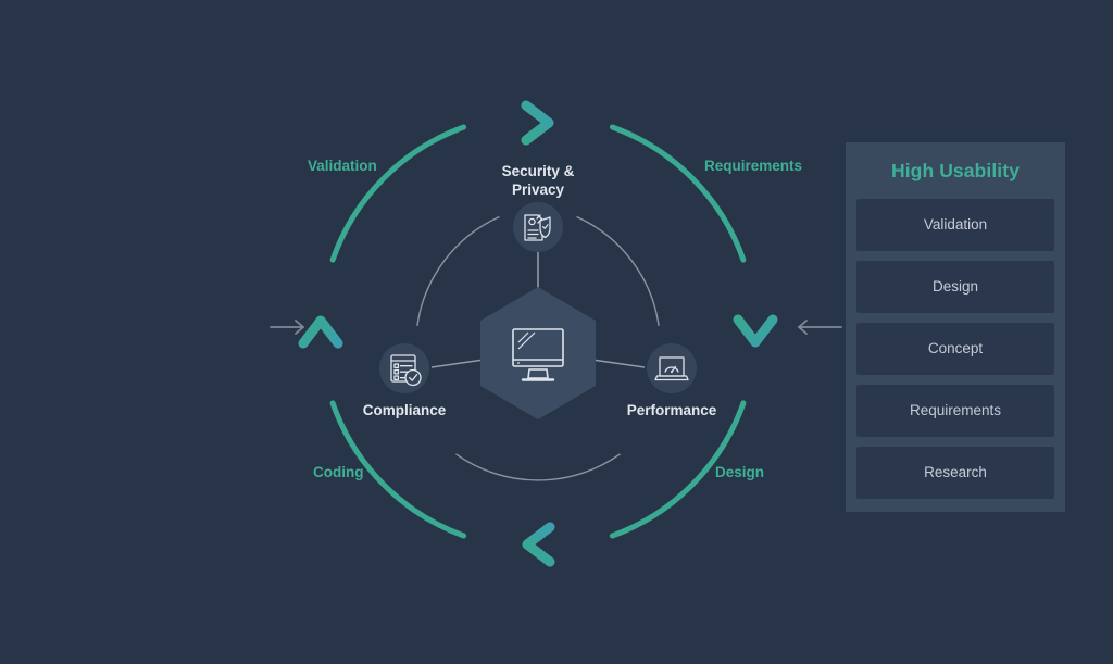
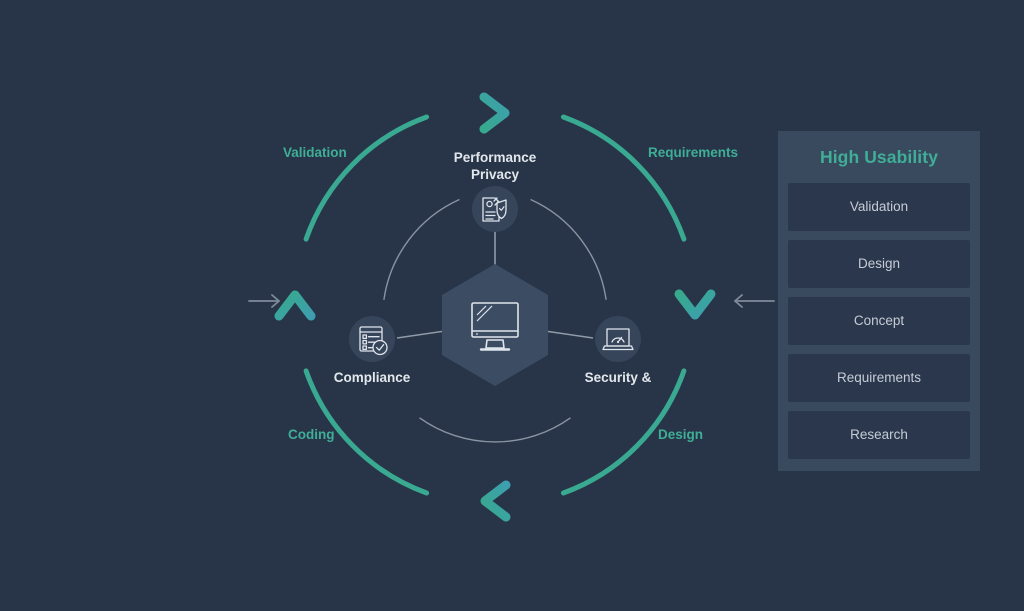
  High Usability
  Validation
  Design
  Concept
  Requirements
  Research
  Validation
  Requirements
  Coding
  Design
- Security &
+ Performance
  Privacy
  Compliance
- Performance
+ Security &
